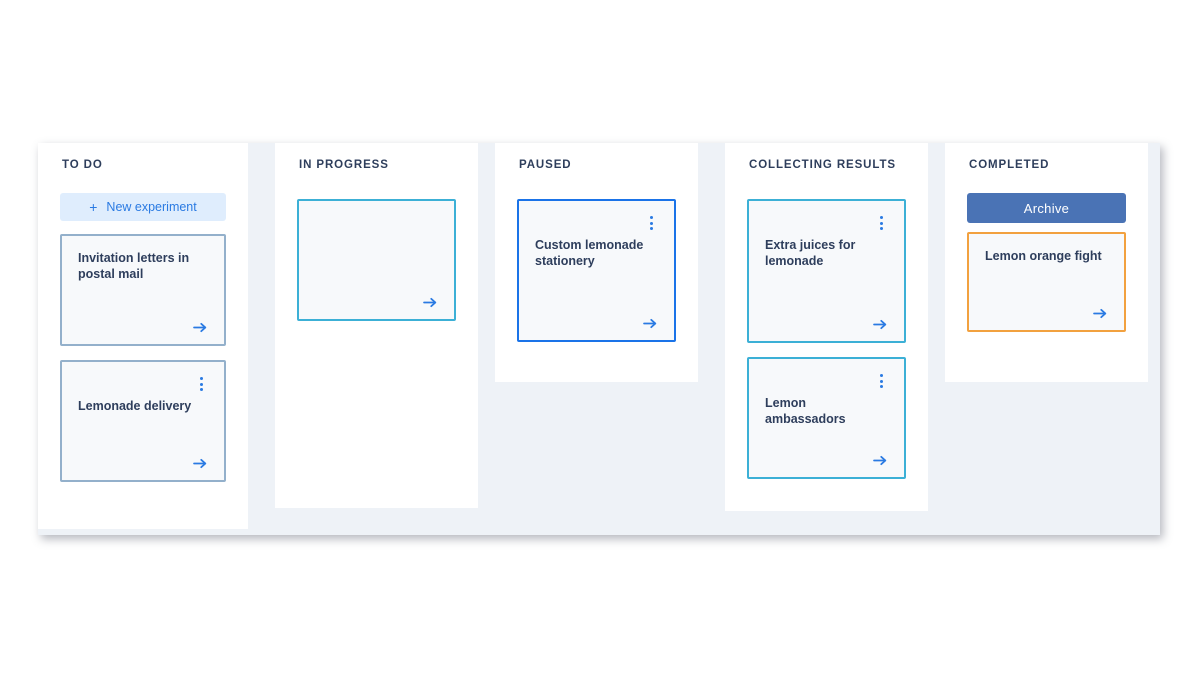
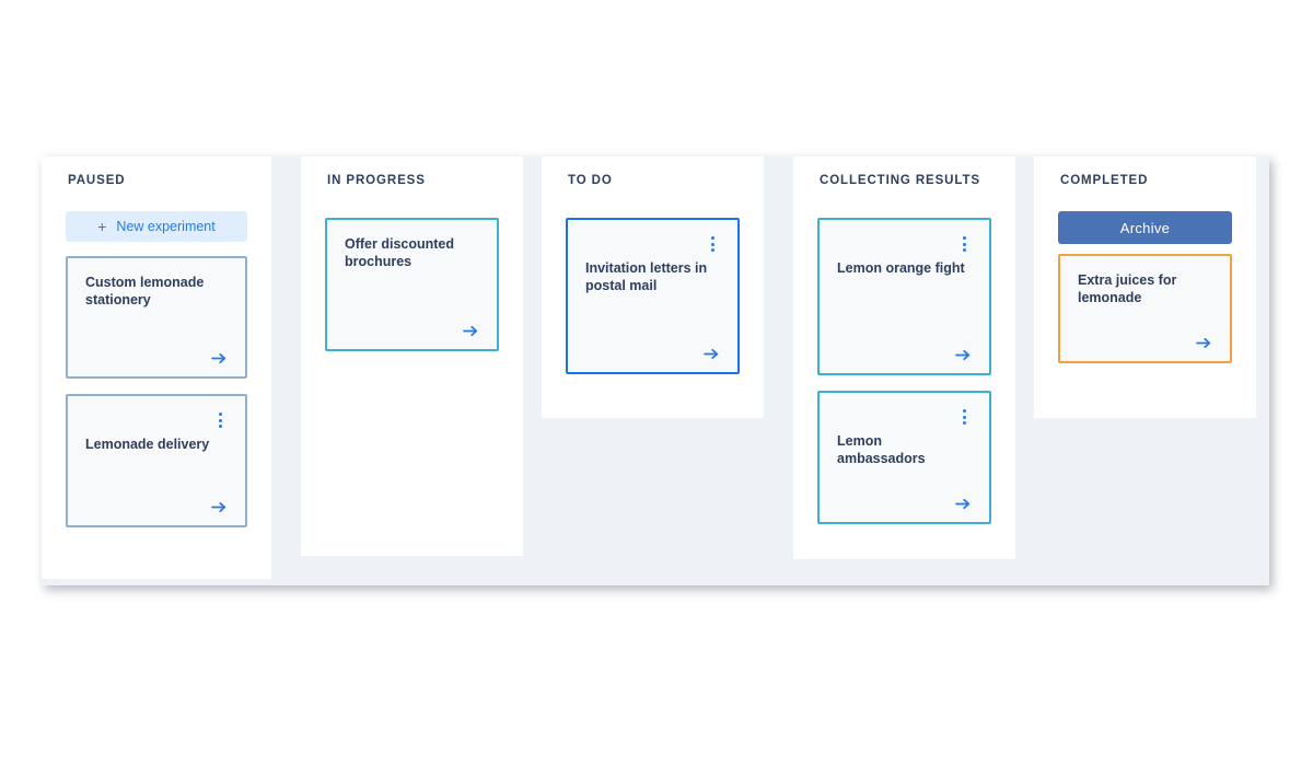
- TO DO
+ PAUSED
  +
  New experiment
- Invitation letters in postal mail
+ Custom lemonade stationery
  Lemonade delivery
  IN PROGRESS
+ Offer discounted brochures
- PAUSED
+ TO DO
- Custom lemonade stationery
+ Invitation letters in postal mail
  COLLECTING RESULTS
- Extra juices for lemonade
+ Lemon orange fight
  Lemon ambassadors
  COMPLETED
  Archive
- Lemon orange fight
+ Extra juices for lemonade
